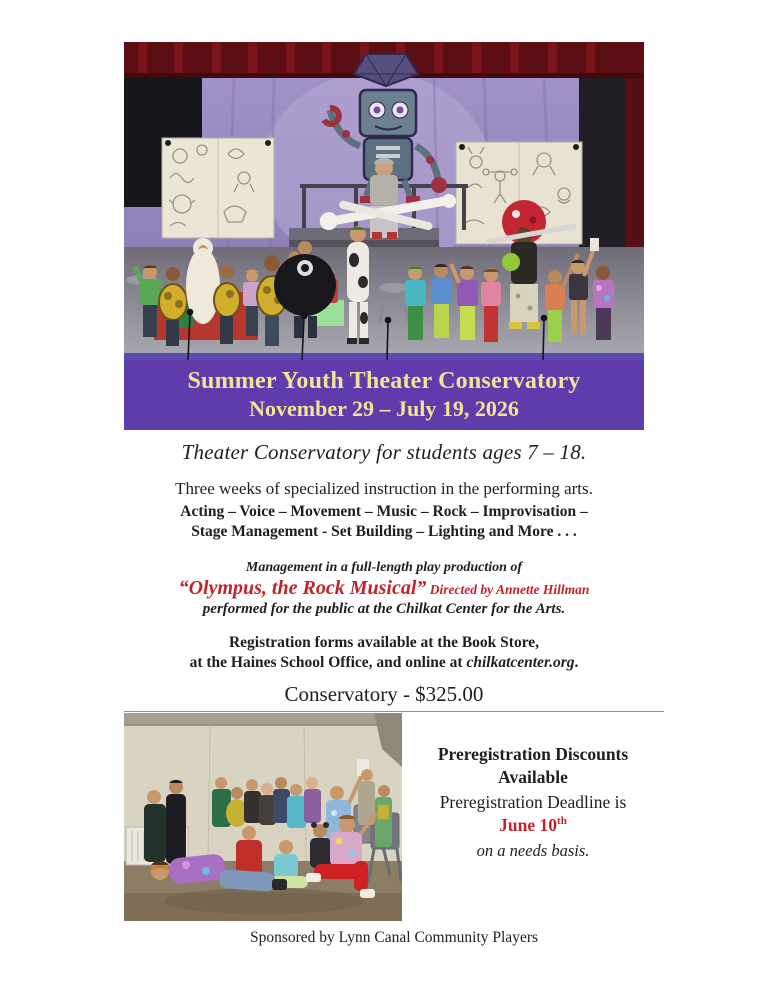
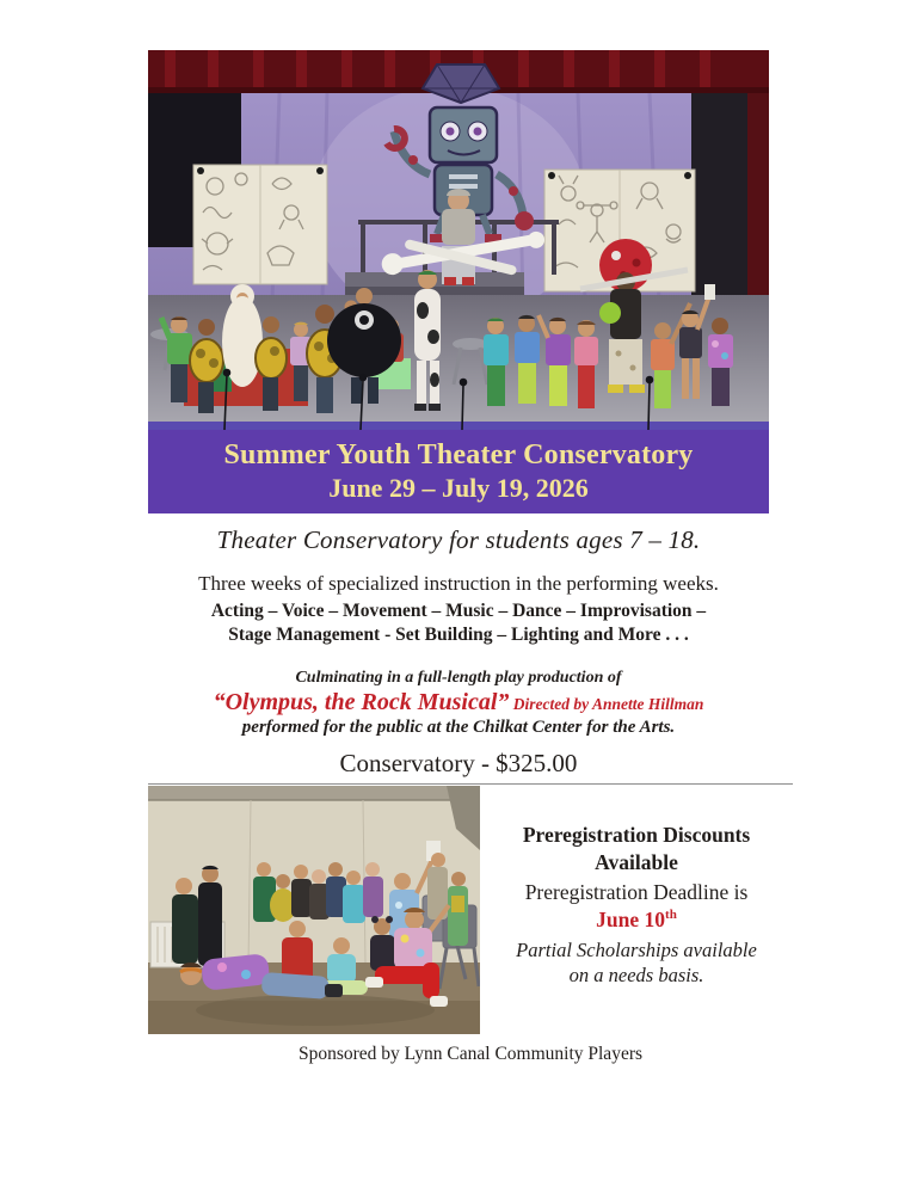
  Summer Youth Theater Conservatory
- November 29 – July 19, 2026
+ June 29 – July 19, 2026
  Theater Conservatory for students ages 7 – 18.
- Three weeks of specialized instruction in the performing arts.
+ Three weeks of specialized instruction in the performing weeks.
- Acting – Voice – Movement – Music – Rock – Improvisation –
+ Acting – Voice – Movement – Music – Dance – Improvisation –
  Stage Management - Set Building – Lighting and More . . .
- Management in a full-length play production of
+ Culminating in a full-length play production of
  “Olympus, the Rock Musical” Directed by Annette Hillman
  performed for the public at the Chilkat Center for the Arts.
- Registration forms available at the Book Store,
- at the Haines School Office, and online at chilkatcenter.org.
  Conservatory - $325.00
  Preregistration Discounts Available
  Preregistration Deadline is
  June 10th
+ Partial Scholarships available
  on a needs basis.
  Sponsored by Lynn Canal Community Players
